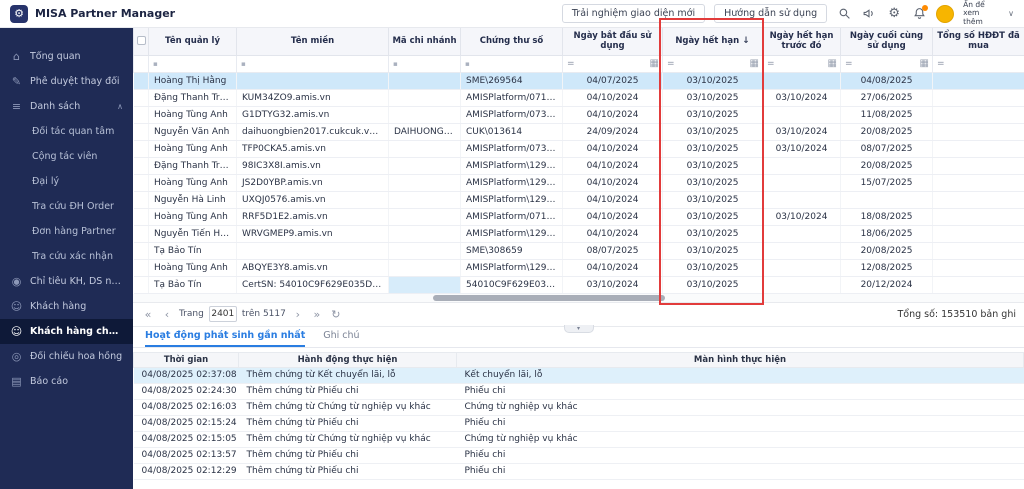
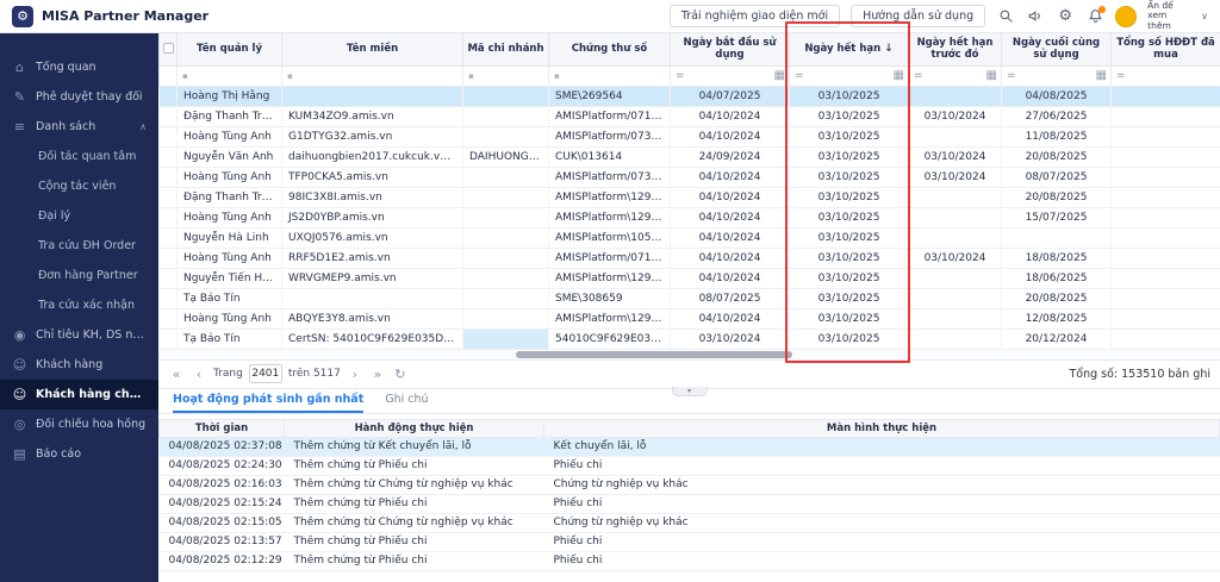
  ⚙
  MISA Partner Manager
  Trải nghiệm giao diện mới
  Hướng dẫn sử dụng
  ⚙
  Ẩn để xem thêm
  ∨
  ⌂
  Tổng quan
  ✎
  Phê duyệt thay đổi
  ≡
  Danh sách
  ∧
  Đối tác quan tâm
  Cộng tác viên
  Đại lý
  Tra cứu ĐH Order
  Đơn hàng Partner
  Tra cứu xác nhận
  ◉
  Chỉ tiêu KH, DS năm
  ☺
  Khách hàng
  ☺
  Khách hàng chăm
  ◎
  Đối chiếu hoa hồng
  ▤
  Báo cáo
  	Tên quản lý	Tên miền	Mã chi nhánh	Chứng thư số	Ngày bắt đầu sử dụng	Ngày hết hạn ↓	Ngày hết hạn trước đó	Ngày cuối cùng sử dụng	Tổng số HĐĐT đã mua
  	▪	▪	▪	▪	= ▦	= ▦	= ▦	= ▦	=
  	Hoàng Thị Hằng			SME\269564	04/07/2025	03/10/2025		04/08/2025
  	Đặng Thanh Truyề	KUM34ZO9.amis.vn		AMISPlatform/071361	04/10/2024	03/10/2025	03/10/2024	27/06/2025
  	Hoàng Tùng Anh	G1DTYG32.amis.vn		AMISPlatform/073929	04/10/2024	03/10/2025		11/08/2025
  	Nguyễn Văn Anh	daihuongbien2017.cukcuk.vn (D	DAIHUONGBIE	CUK\013614	24/09/2024	03/10/2025	03/10/2024	20/08/2025
  	Hoàng Tùng Anh	TFP0CKA5.amis.vn		AMISPlatform/073932	04/10/2024	03/10/2025	03/10/2024	08/07/2025
  	Đặng Thanh Truyề	98IC3X8I.amis.vn		AMISPlatform\129166	04/10/2024	03/10/2025		20/08/2025
  	Hoàng Tùng Anh	JS2D0YBP.amis.vn		AMISPlatform\129104	04/10/2024	03/10/2025		15/07/2025
- 	Nguyễn Hà Linh	UXQJ0576.amis.vn		AMISPlatform\129138	04/10/2024	03/10/2025
+ 	Nguyễn Hà Linh	UXQJ0576.amis.vn		AMISPlatform\105327	04/10/2024	03/10/2025
  	Hoàng Tùng Anh	RRF5D1E2.amis.vn		AMISPlatform/071275	04/10/2024	03/10/2025	03/10/2024	18/08/2025
  	Nguyễn Tiến Hưng	WRVGMEP9.amis.vn		AMISPlatform\129124	04/10/2024	03/10/2025		18/06/2025
  	Tạ Bảo Tín			SME\308659	08/07/2025	03/10/2025		20/08/2025
  	Hoàng Tùng Anh	ABQYE3Y8.amis.vn		AMISPlatform\129143	04/10/2024	03/10/2025		12/08/2025
  	Tạ Bảo Tín	CertSN: 54010C9F629E035DE2B		54010C9F629E035DE	03/10/2024	03/10/2025		20/12/2024
  «
  ‹
  Trang
  2401
  trên 5117
  ›
  »
  ↻
  Tổng số: 153510 bản ghi
  Hoạt động phát sinh gần nhất
  Ghi chú
  Thời gian	Hành động thực hiện	Màn hình thực hiện
  04/08/2025 02:37:08	Thêm chứng từ Kết chuyển lãi, lỗ	Kết chuyển lãi, lỗ
  04/08/2025 02:24:30	Thêm chứng từ Phiếu chi	Phiếu chi
  04/08/2025 02:16:03	Thêm chứng từ Chứng từ nghiệp vụ khác	Chứng từ nghiệp vụ khác
  04/08/2025 02:15:24	Thêm chứng từ Phiếu chi	Phiếu chi
  04/08/2025 02:15:05	Thêm chứng từ Chứng từ nghiệp vụ khác	Chứng từ nghiệp vụ khác
  04/08/2025 02:13:57	Thêm chứng từ Phiếu chi	Phiếu chi
  04/08/2025 02:12:29	Thêm chứng từ Phiếu chi	Phiếu chi
